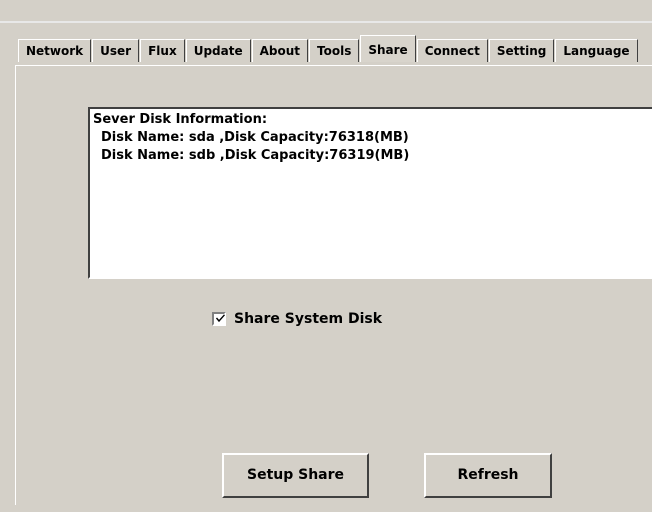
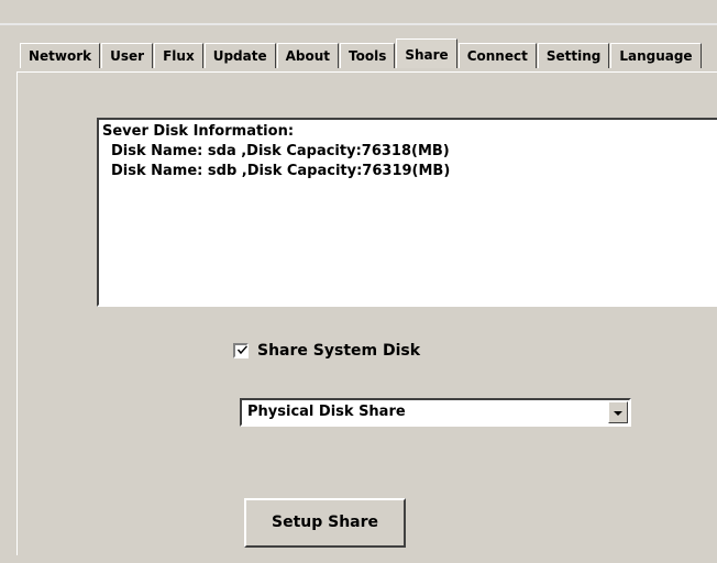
  Network User Flux Update About Tools Share Connect Setting Language
  Sever Disk Information:
  Disk Name: sda ,Disk Capacity:76318(MB)
  Disk Name: sdb ,Disk Capacity:76319(MB)
  Share System Disk
+ Physical Disk Share
  Setup Share
- Refresh
